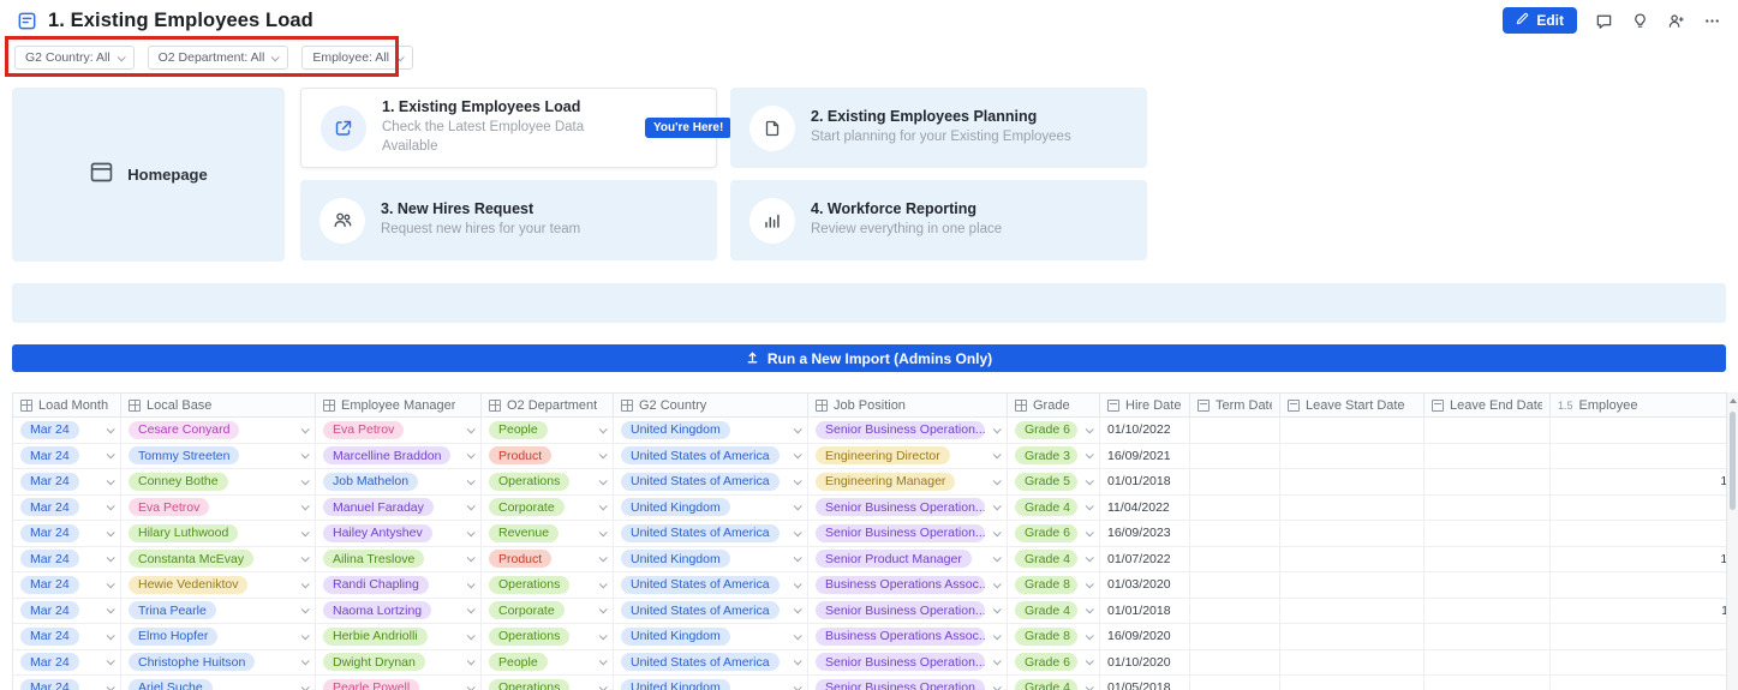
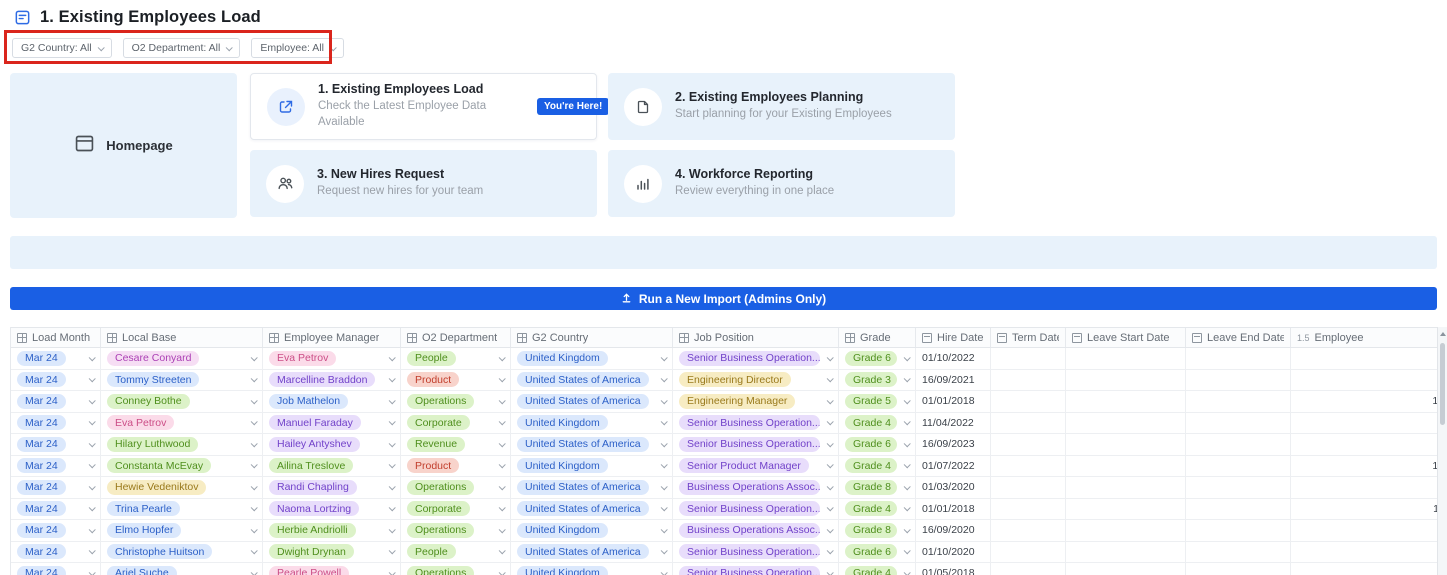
  1. Existing Employees Load
- Edit
  G2 Country: All
  O2 Department: All
  Employee: All
  Homepage
  1. Existing Employees Load
  Check the Latest Employee Data Available
  You're Here!
  2. Existing Employees Planning
  Start planning for your Existing Employees
  3. New Hires Request
  Request new hires for your team
  4. Workforce Reporting
  Review everything in one place
  Run a New Import (Admins Only)
  Load Month
  Local Base
  Employee Manager
  O2 Department
  G2 Country
  Job Position
  Grade
  Hire Date
  Term Dat
  Leave Start Date
  Leave End Date
  1.5
  Employee
  Mar 24
  Cesare Conyard
  Eva Petrov
  People
  United Kingdom
  Senior Business Operation...
  Grade 6
  01/10/2022
  Mar 24
  Tommy Streeten
  Marcelline Braddon
  Product
  United States of America
  Engineering Director
  Grade 3
  16/09/2021
  Mar 24
  Conney Bothe
  Job Mathelon
  Operations
  United States of America
  Engineering Manager
  Grade 5
  01/01/2018
  Mar 24
  Eva Petrov
  Manuel Faraday
  Corporate
  United Kingdom
  Senior Business Operation...
  Grade 4
  11/04/2022
  Mar 24
  Hilary Luthwood
  Hailey Antyshev
  Revenue
  United States of America
  Senior Business Operation...
  Grade 6
  16/09/2023
  Mar 24
  Constanta McEvay
  Ailina Treslove
  Product
  United Kingdom
  Senior Product Manager
  Grade 4
  01/07/2022
  Mar 24
  Hewie Vedeniktov
  Randi Chapling
  Operations
  United States of America
  Business Operations Assoc..
  Grade 8
  01/03/2020
  Mar 24
  Trina Pearle
  Naoma Lortzing
  Corporate
  United States of America
  Senior Business Operation...
  Grade 4
  01/01/2018
  Mar 24
  Elmo Hopfer
  Herbie Andriolli
  Operations
  United Kingdom
  Business Operations Assoc..
  Grade 8
  16/09/2020
  Mar 24
  Christophe Huitson
  Dwight Drynan
  People
  United States of America
  Senior Business Operation...
  Grade 6
  01/10/2020
  Mar 24
  Ariel Suche
  Pearle Powell
  Operations
  United Kingdom
  Senior Business Operation...
  Grade 4
  01/05/2018
